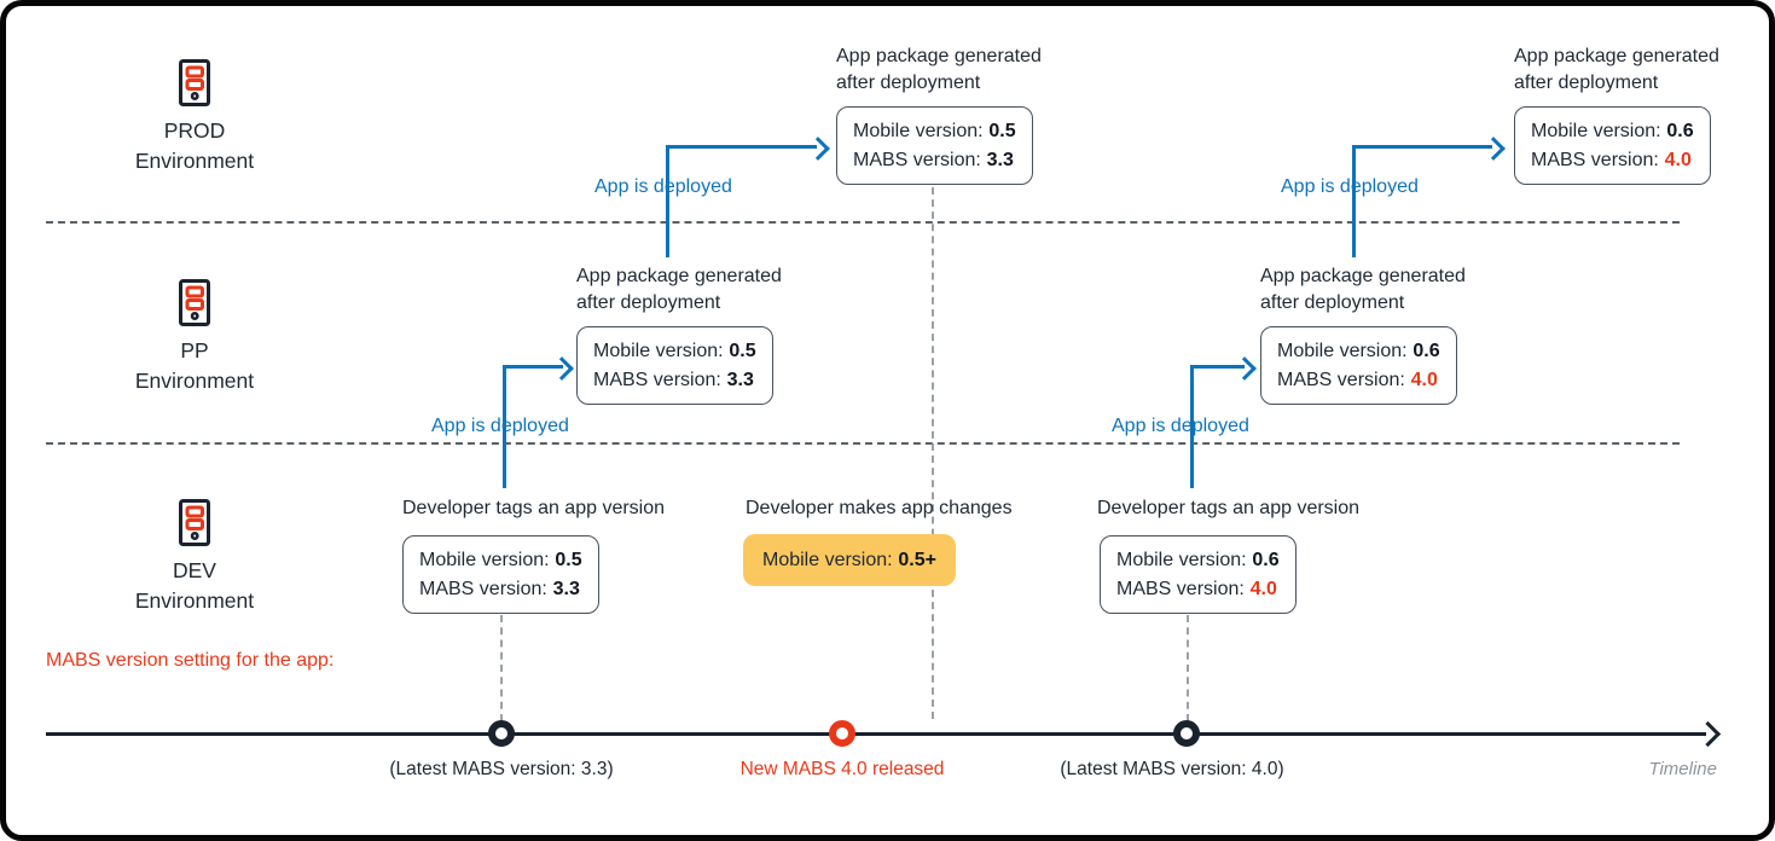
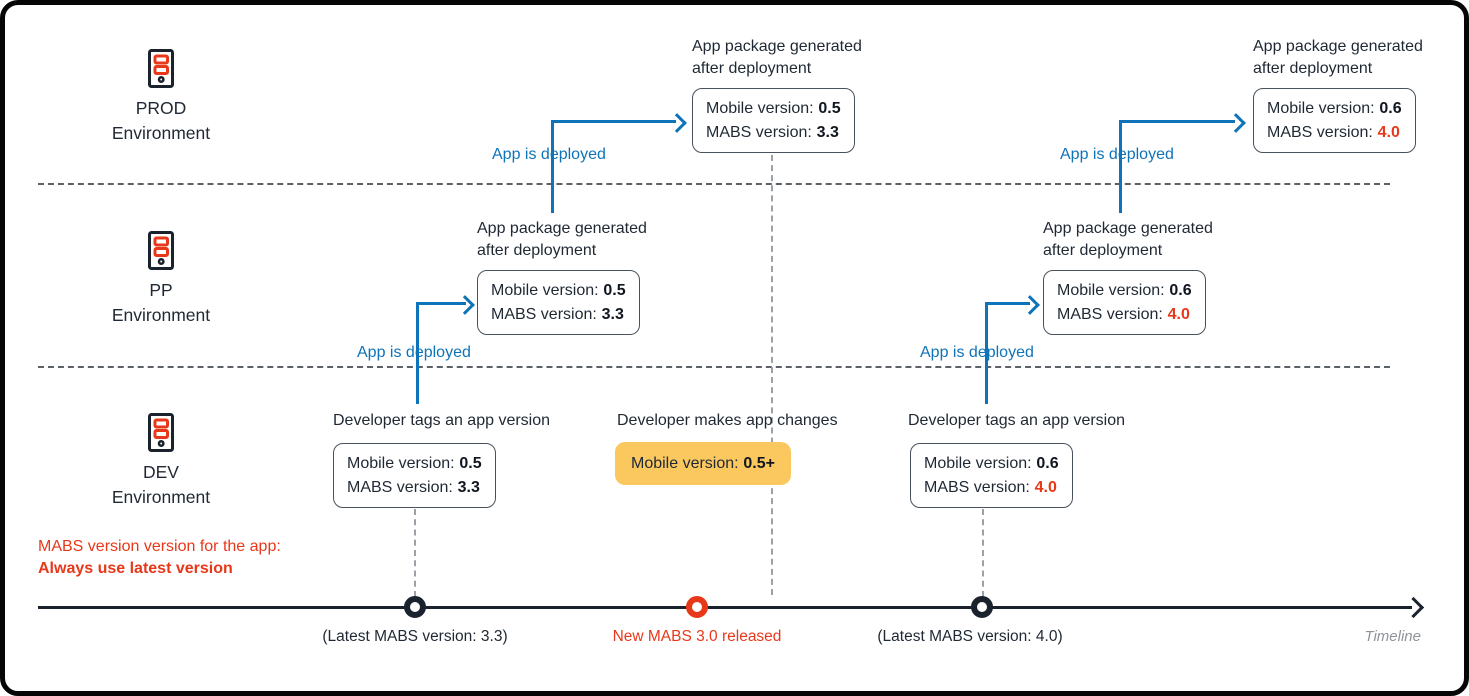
  PROD
  Environment
  PP
  Environment
  DEV
  Environment
  App is deployed
  App is deployed
  App is deployed
  App is deployed
  App package generated
  after deployment
  Mobile version: 0.5
  MABS version: 3.3
  App package generated
  after deployment
  Mobile version: 0.6
  MABS version: 4.0
  App package generated
  after deployment
  Mobile version: 0.5
  MABS version: 3.3
  App package generated
  after deployment
  Mobile version: 0.6
  MABS version: 4.0
  Developer tags an app version
  Mobile version: 0.5
  MABS version: 3.3
  Developer makes app changes
  Mobile version: 0.5+
  Developer tags an app version
  Mobile version: 0.6
  MABS version: 4.0
- MABS version setting for the app:
+ MABS version version for the app:
+ Always use latest version
  (Latest MABS version: 3.3)
- New MABS 4.0 released
+ New MABS 3.0 released
  (Latest MABS version: 4.0)
  Timeline
